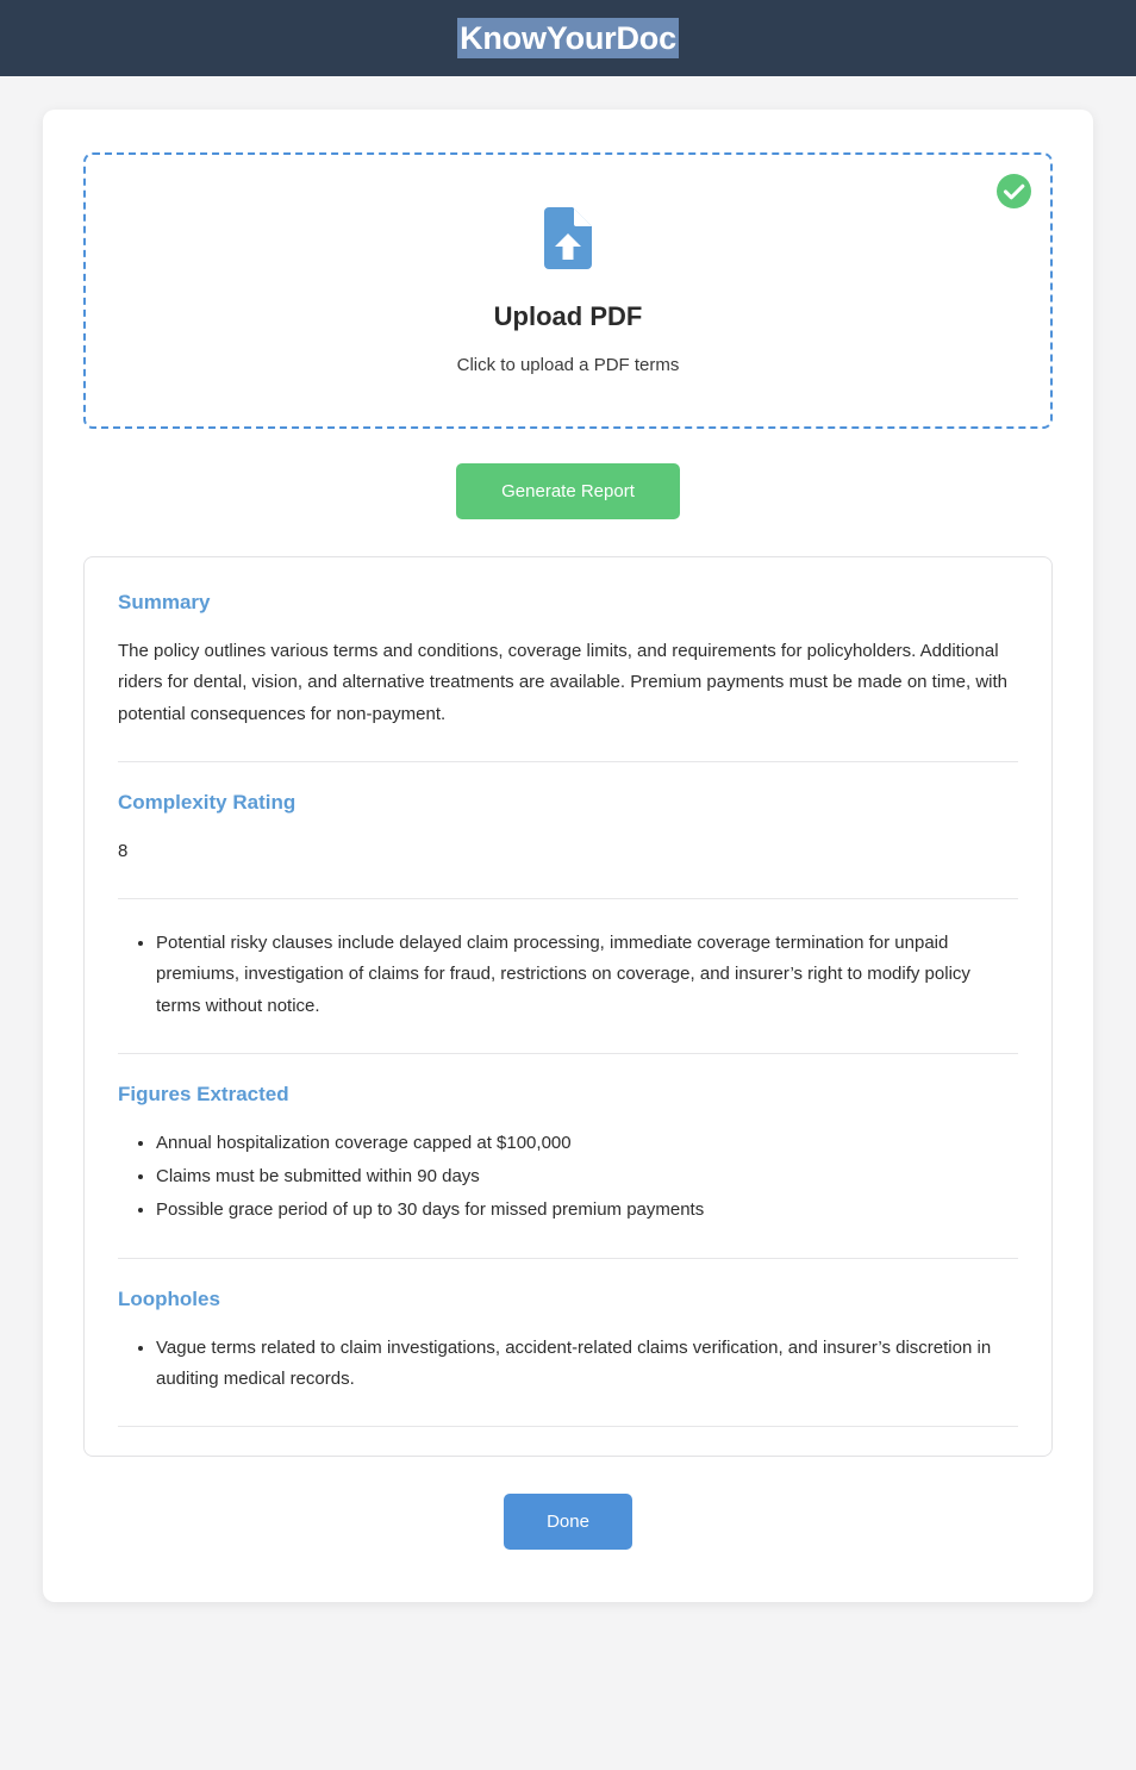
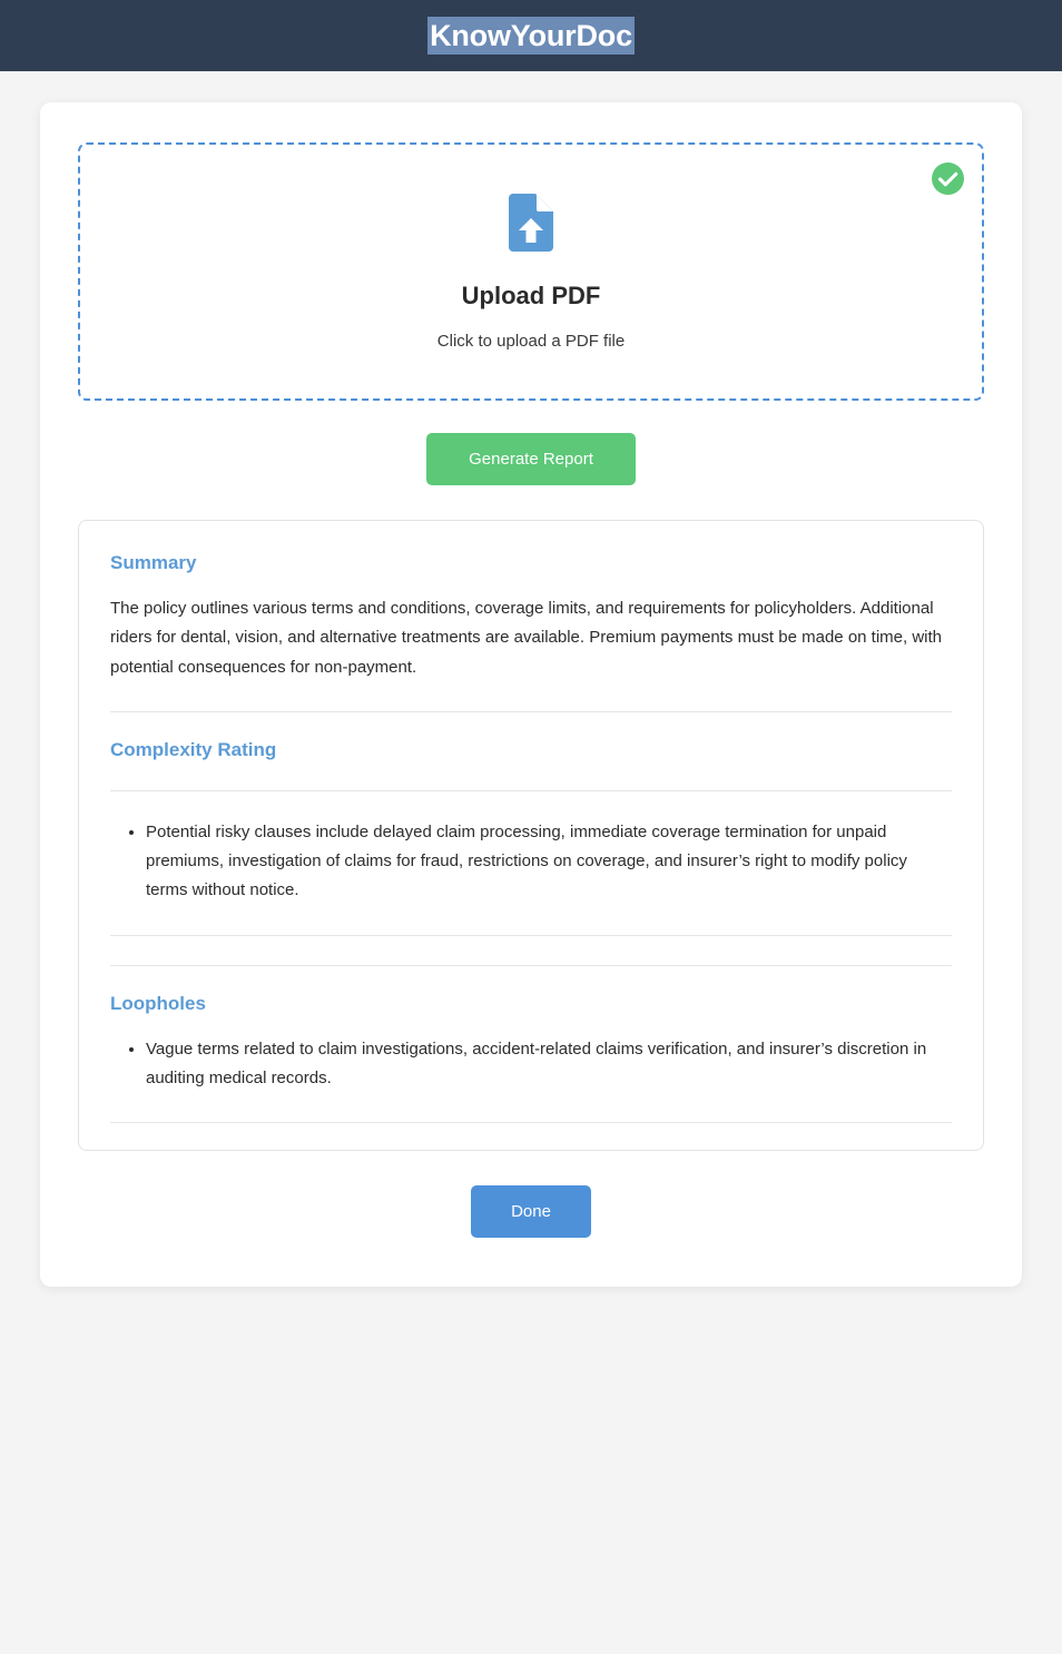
  KnowYourDoc
  Upload PDF
- Click to upload a PDF terms
+ Click to upload a PDF file
  Generate Report
  Summary
  The policy outlines various terms and conditions, coverage limits, and requirements for policyholders. Additional riders for dental, vision, and alternative treatments are available. Premium payments must be made on time, with potential consequences for non-payment.
  Complexity Rating
- 8
  Potential risky clauses include delayed claim processing, immediate coverage termination for unpaid premiums, investigation of claims for fraud, restrictions on coverage, and insurer’s right to modify policy terms without notice.
- Figures Extracted
- Annual hospitalization coverage capped at $100,000
- Claims must be submitted within 90 days
- Possible grace period of up to 30 days for missed premium payments
  Loopholes
  Vague terms related to claim investigations, accident-related claims verification, and insurer’s discretion in auditing medical records.
  Done
